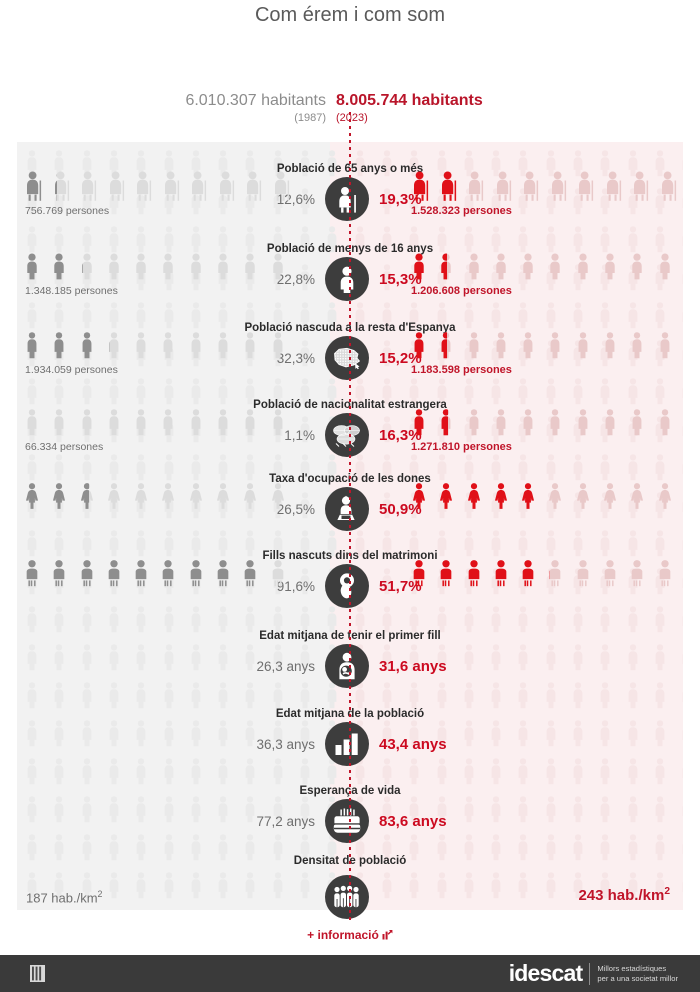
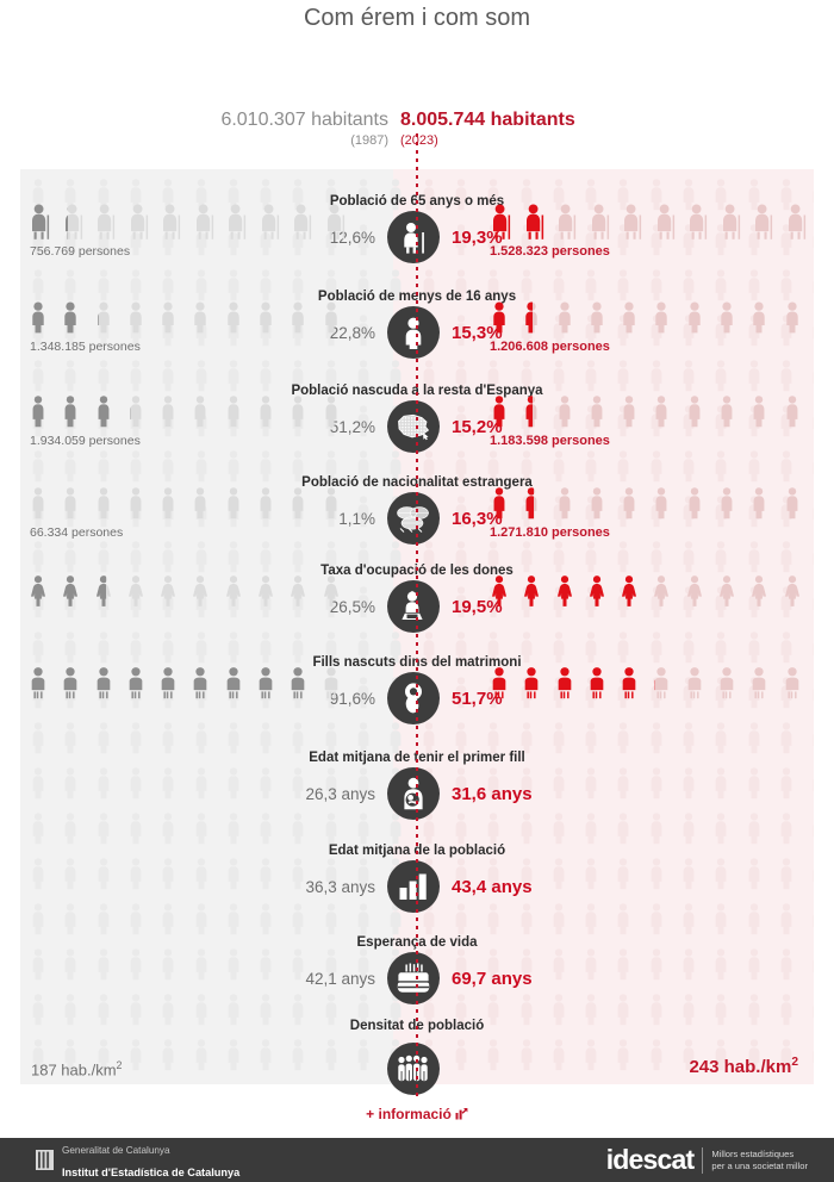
  Com érem i com som
  6.010.307 habitants
  (1987)
  8.005.744 habitants
  (223)
  Població de 65 anys o més
  1,6%
  19,3%
  756.769 persones
  1.528.323 persones
  Població de mnys de 16 anys
  22,8%
  15,3%
  1.348.185 persones
  1.206.608 persones
  Població nascuda la resta d'Espanya
- 32,3%
+ 51,2%
  15,2%
  1.934.059 persones
  1.183.598 persones
  Població de nacionalitat estrangera
  1,1%
  16,3%
  66.334 persones
  1.271.810 persones
  Taxa d'ocupacó de les dones
  26,5%
- 50,9%
+ 19,5%
  Fills nascuts dis del matrimoni
  1,6%
  51,7%
  Edat mitjana deenir el primer fill
  26,3 anys
  31,6 anys
  Edat mitjanae la població
  36,3 anys
  43,4 anys
  Esperana de vida
- 77,2 anys
+ 42,1 anys
- 83,6 anys
+ 69,7 anys
  Densitat de població
  187 hab./km2
  243 hab./km2
  + informació
+ Generalitat de Catalunya
+ Institut d'Estadística de Catalunya
  idescat
  Millors estadístiques
  per a una societat millor
